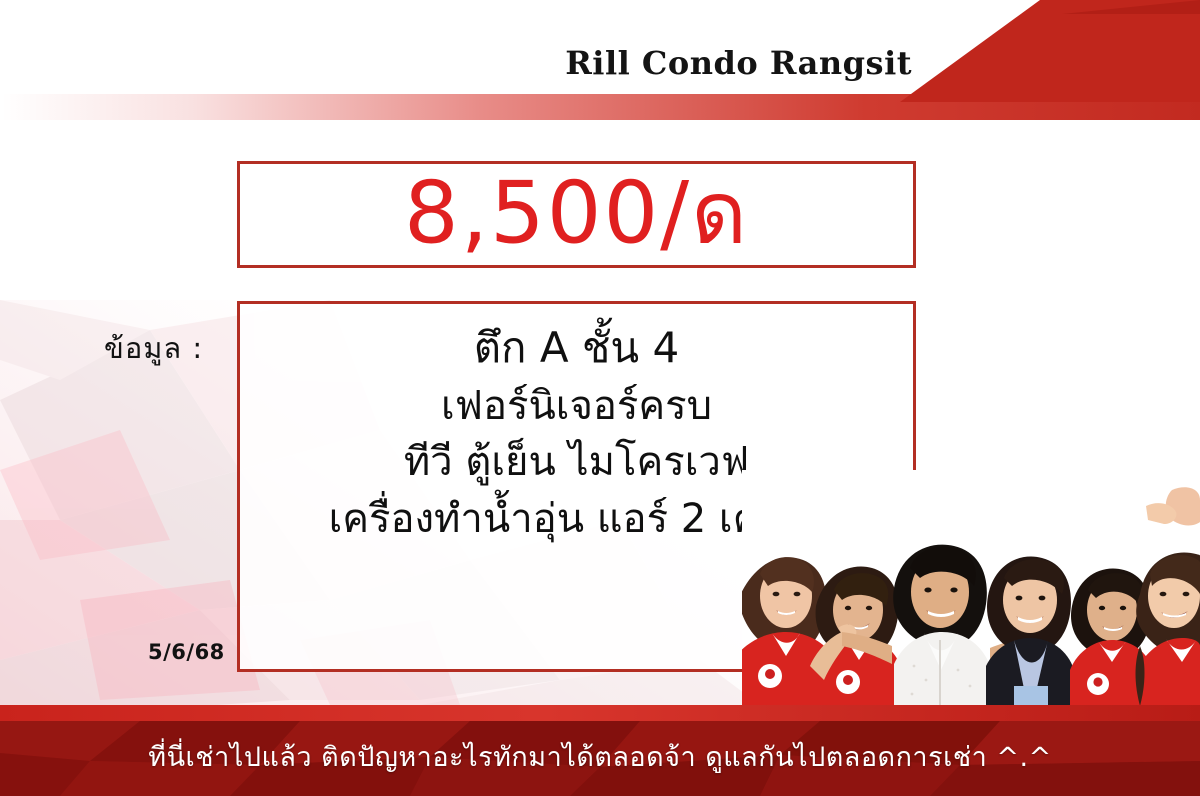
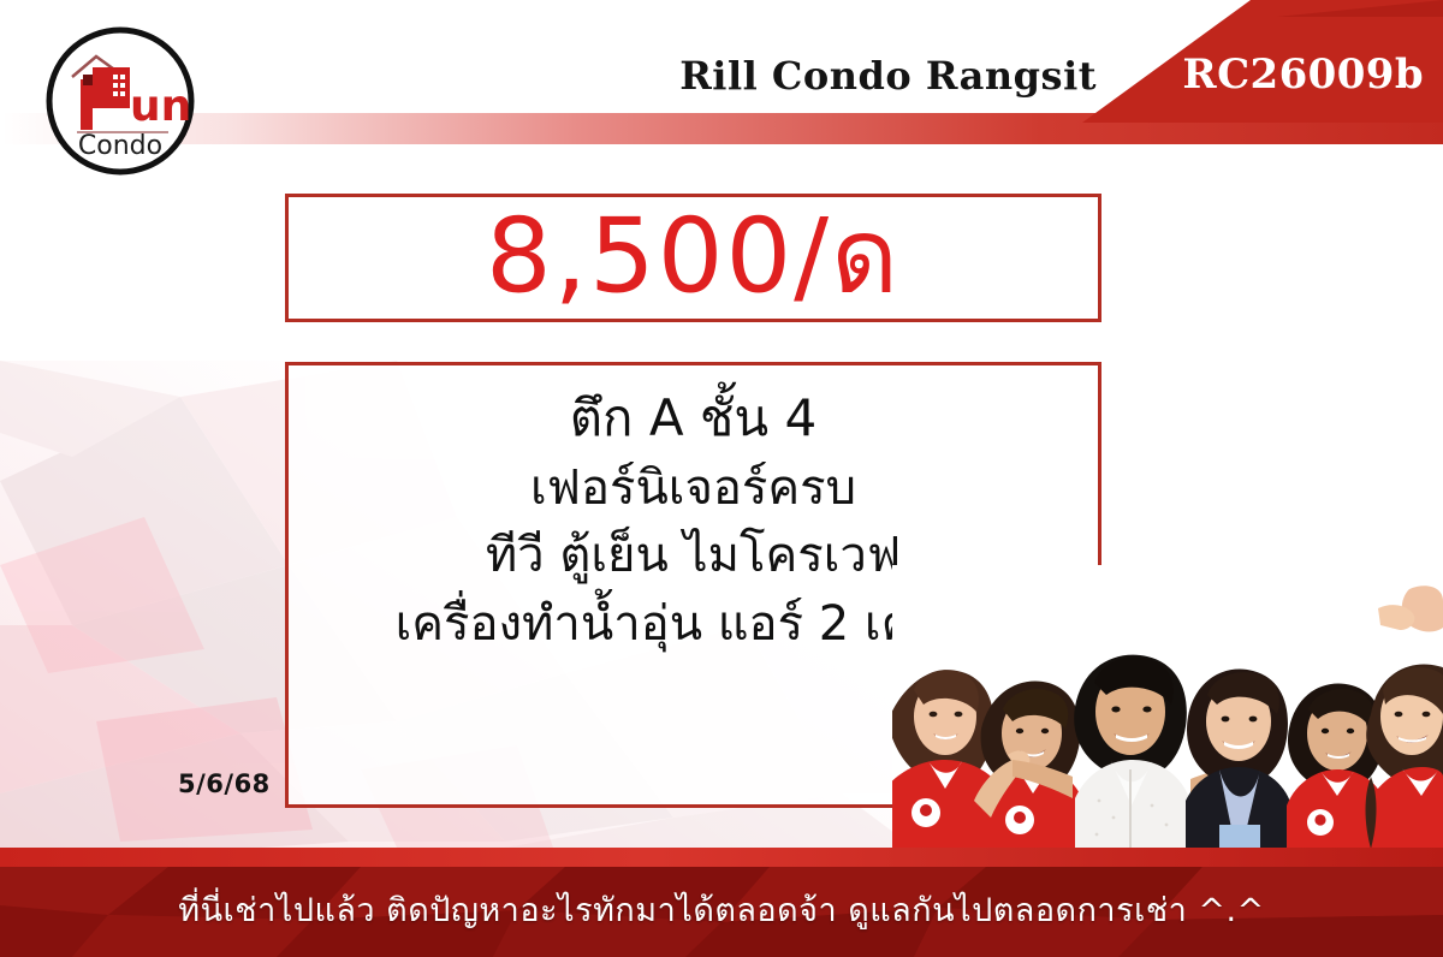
  Rill Condo Rangsit
+ RC26009b
+ un
+ Condo
  8,500/ด
- ข้อมูล :
  ตึก A ชั้น 4
  เฟอร์นิเจอร์ครบ
  ทีวี ตู้เย็น ไมโครเวฟ
  เครื่องทำน้ำอุ่น แอร์ 2 เ
  5/6/68
  ที่นี่เช่าไปแล้ว ติดปัญหาอะไรทักมาได้ตลอดจ้า ดูแลกันไปตลอดการเช่า ^.^
